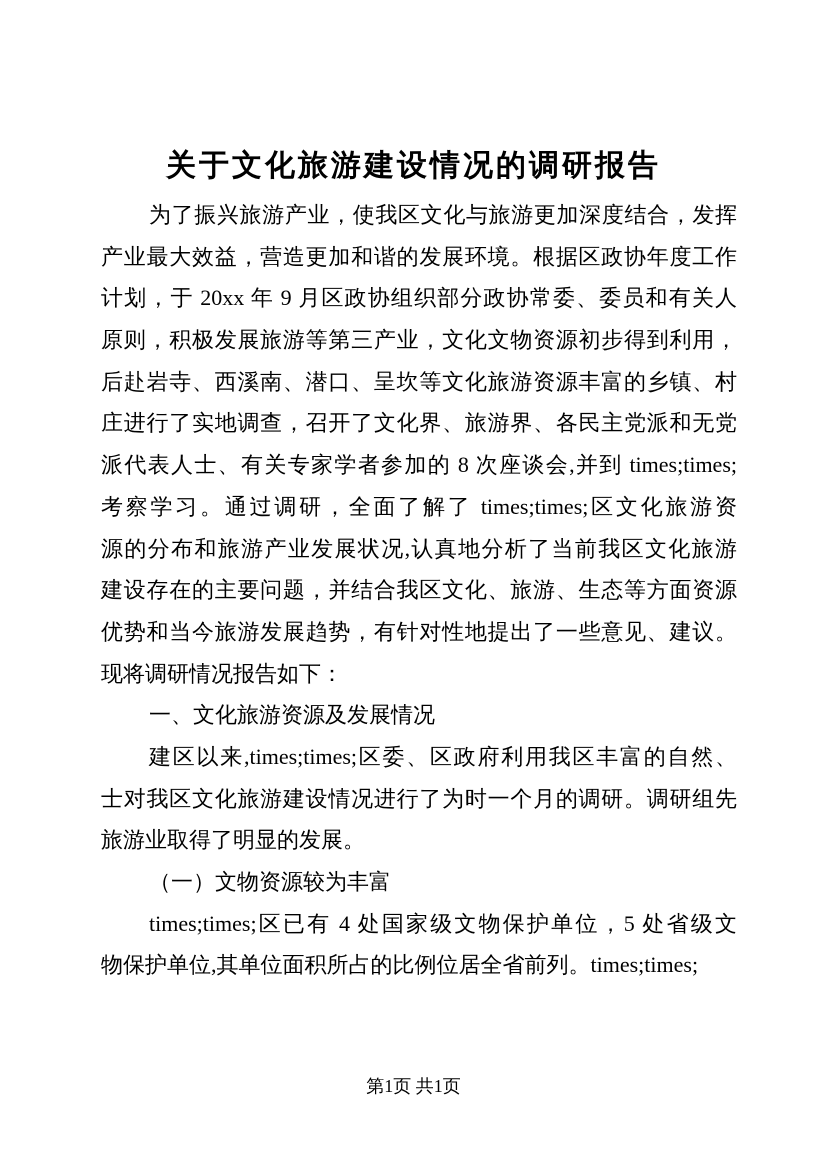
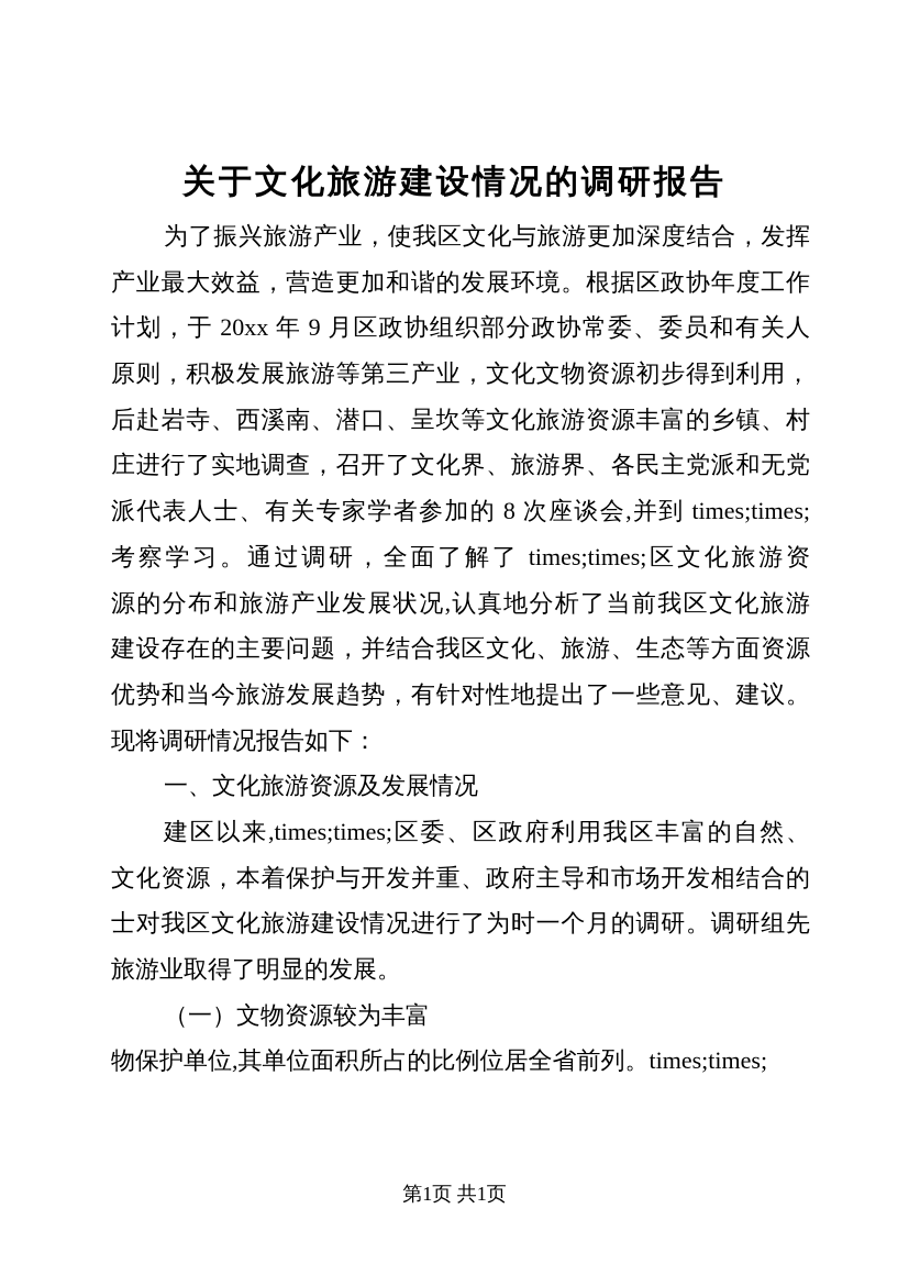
  关于文化旅游建设情况的调研报告
  为了振兴旅游产业，使我区文化与旅游更加深度结合，发挥
  产业最大效益，营造更加和谐的发展环境。根据区政协年度工作
  计划，于 20xx 年 9 月区政协组织部分政协常委、委员和有关人
  原则，积极发展旅游等第三产业，文化文物资源初步得到利用，
  后赴岩寺、西溪南、潜口、呈坎等文化旅游资源丰富的乡镇、村
  庄进行了实地调查，召开了文化界、旅游界、各民主党派和无党
  派代表人士、有关专家学者参加的 8 次座谈会,并到 times;times;
  考察学习。通过调研，全面了解了 times;times;区文化旅游资
  源的分布和旅游产业发展状况,认真地分析了当前我区文化旅游
  建设存在的主要问题，并结合我区文化、旅游、生态等方面资源
  优势和当今旅游发展趋势，有针对性地提出了一些意见、建议。
  现将调研情况报告如下：
  一、文化旅游资源及发展情况
  建区以来,times;times;区委、区政府利用我区丰富的自然、
+ 文化资源，本着保护与开发并重、政府主导和市场开发相结合的
  士对我区文化旅游建设情况进行了为时一个月的调研。调研组先
  旅游业取得了明显的发展。
  （一）文物资源较为丰富
- times;times;区已有 4 处国家级文物保护单位，5 处省级文
  物保护单位,其单位面积所占的比例位居全省前列。times;times;
  第1页 共1页
